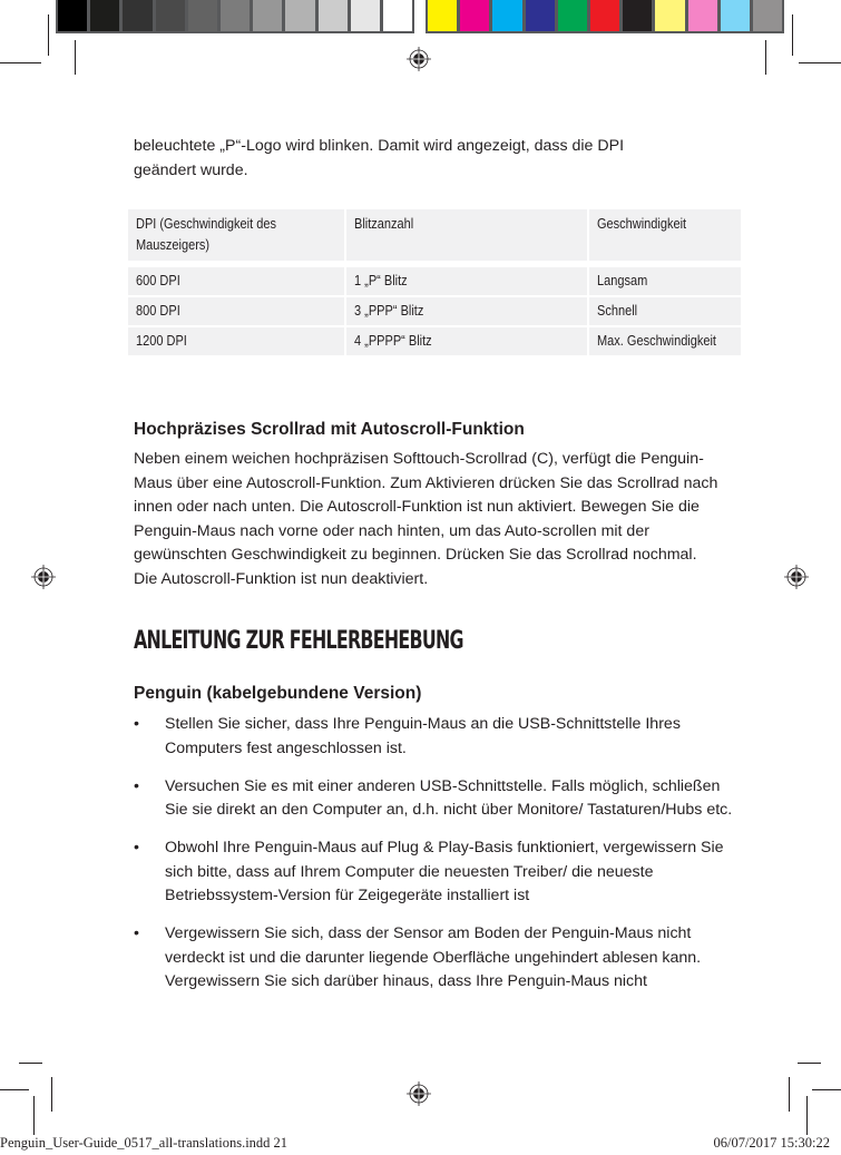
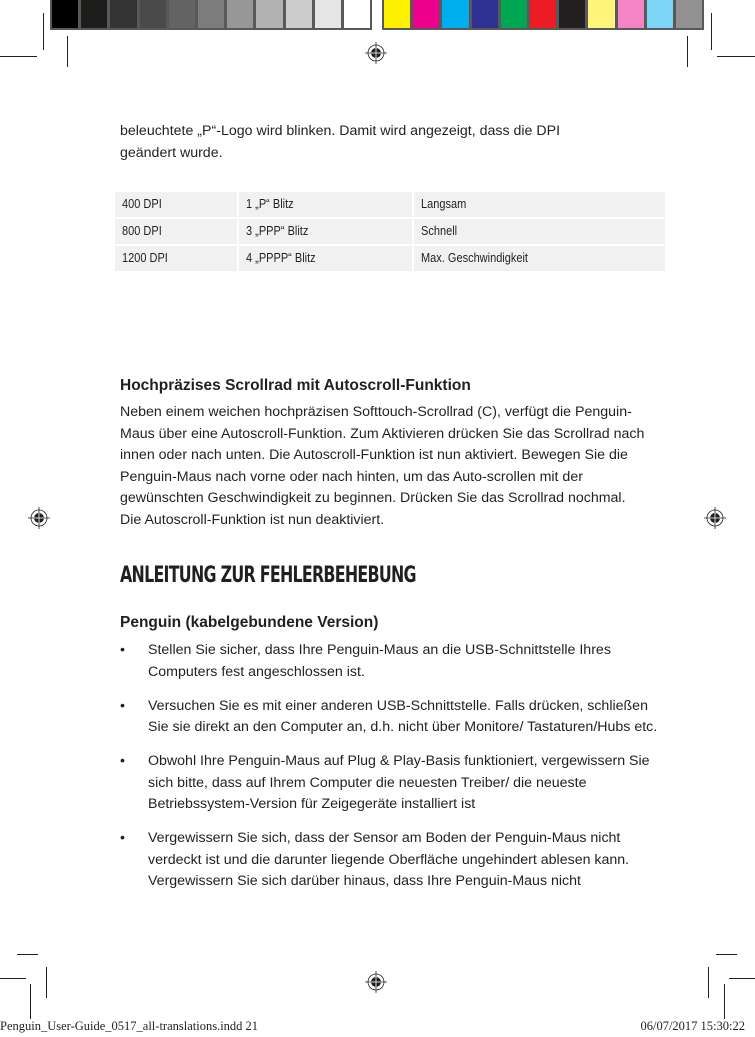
  beleuchtete „P“-Logo wird blinken. Damit wird angezeigt, dass die DPI geändert wurde.
- DPI (Geschwindigkeit des Mauszeigers)	Blitzanzahl	Geschwindigkeit
- 600 DPI	1 „P“ Blitz	Langsam
+ 400 DPI	1 „P“ Blitz	Langsam
  800 DPI	3 „PPP“ Blitz	Schnell
  1200 DPI	4 „PPPP“ Blitz	Max. Geschwindigkeit
  Hochpräzises Scrollrad mit Autoscroll-Funktion
  Neben einem weichen hochpräzisen Softtouch-Scrollrad (C), verfügt die Penguin-Maus über eine Autoscroll-Funktion. Zum Aktivieren drücken Sie das Scrollrad nach innen oder nach unten. Die Autoscroll-Funktion ist nun aktiviert. Bewegen Sie die Penguin-Maus nach vorne oder nach hinten, um das Auto-scrollen mit der gewünschten Geschwindigkeit zu beginnen. Drücken Sie das Scrollrad nochmal. Die Autoscroll-Funktion ist nun deaktiviert.
  ANLEITUNG ZUR FEHLERBEHEBUNG
  Penguin (kabelgebundene Version)
  •
  Stellen Sie sicher, dass Ihre Penguin-Maus an die USB-Schnittstelle Ihres Computers fest angeschlossen ist.
  •
- Versuchen Sie es mit einer anderen USB-Schnittstelle. Falls möglich, schließen Sie sie direkt an den Computer an, d.h. nicht über Monitore/ Tastaturen/Hubs etc.
+ Versuchen Sie es mit einer anderen USB-Schnittstelle. Falls drücken, schließen Sie sie direkt an den Computer an, d.h. nicht über Monitore/ Tastaturen/Hubs etc.
  •
  Obwohl Ihre Penguin-Maus auf Plug & Play-Basis funktioniert, vergewissern Sie sich bitte, dass auf Ihrem Computer die neuesten Treiber/ die neueste Betriebssystem-Version für Zeigegeräte installiert ist
  •
  Vergewissern Sie sich, dass der Sensor am Boden der Penguin-Maus nicht verdeckt ist und die darunter liegende Oberfläche ungehindert ablesen kann. Vergewissern Sie sich darüber hinaus, dass Ihre Penguin-Maus nicht
  Penguin_User-Guide_0517_all-translations.indd 21
  06/07/2017 15:30:22
